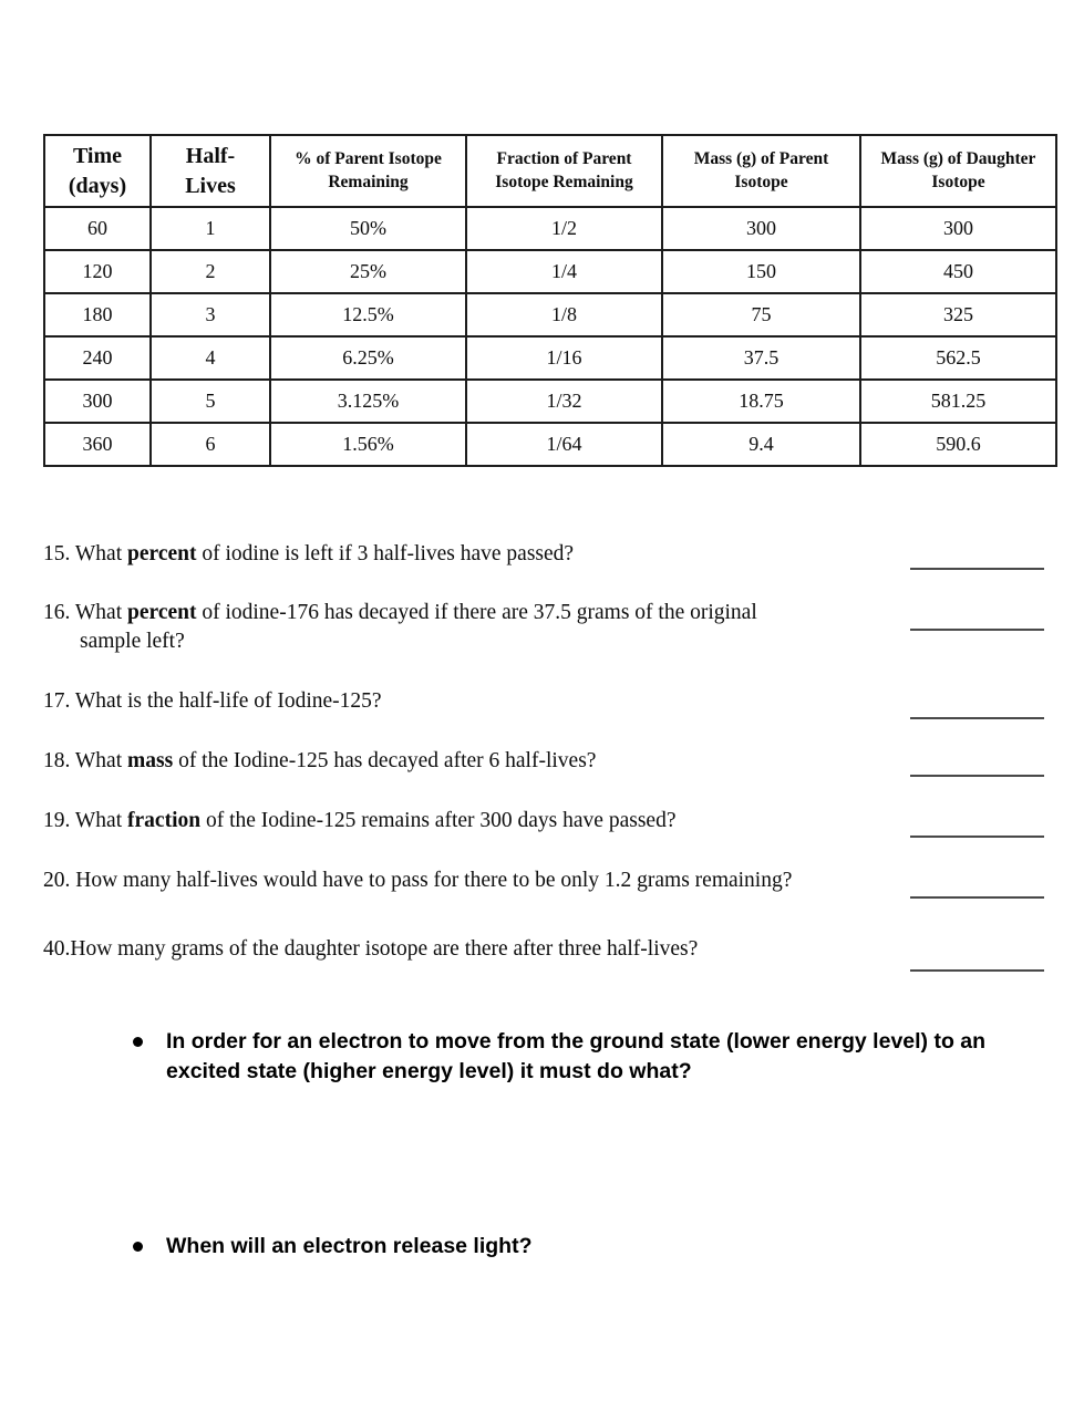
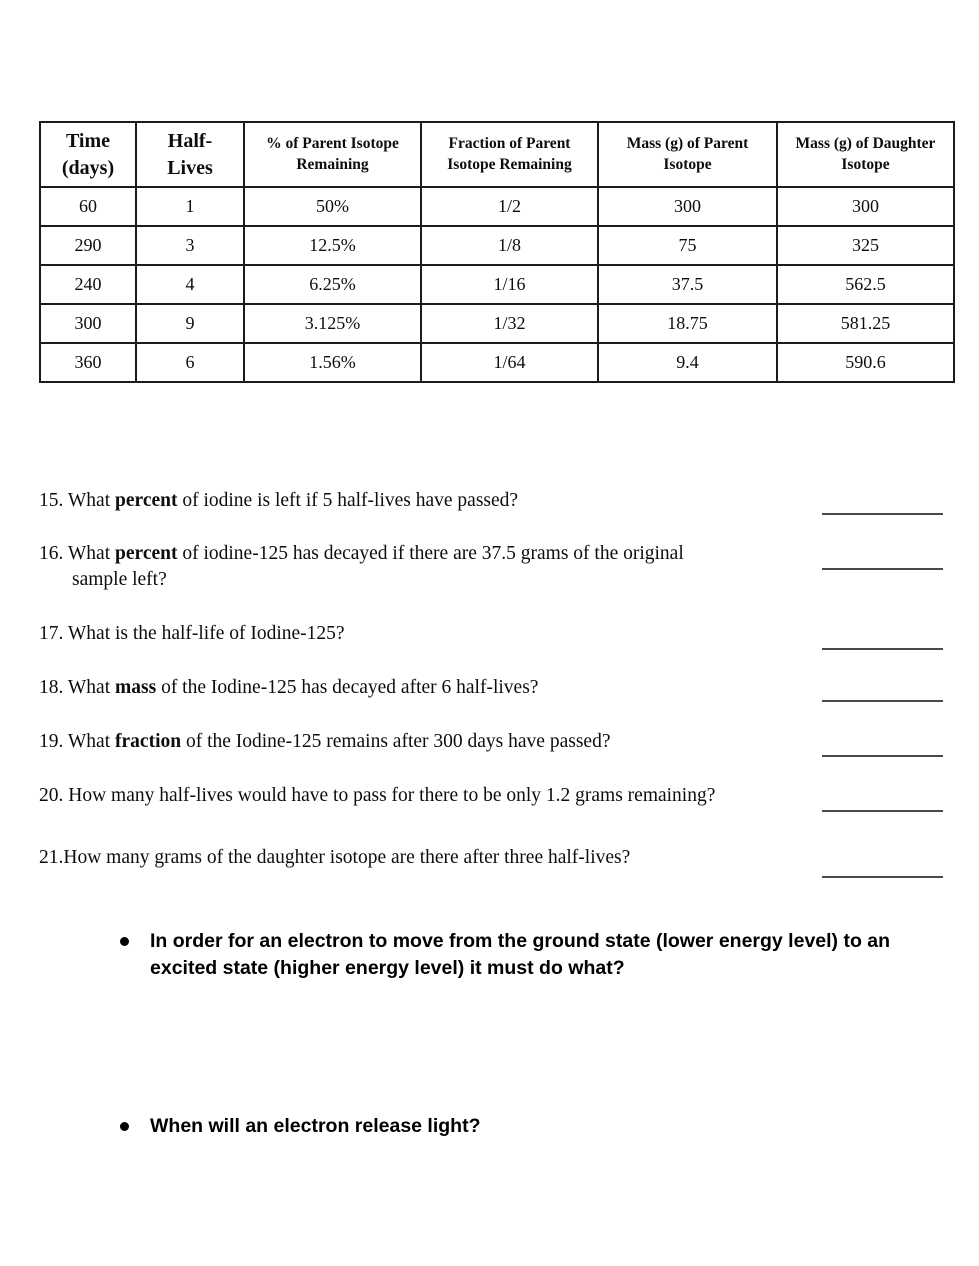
  Time(days)	Half-Lives	% of Parent IsotopeRemaining	Fraction of ParentIsotope Remaining	Mass (g) of ParentIsotope	Mass (g) of DaughterIsotope
  60	1	50%	1/2	300	300
- 120	2	25%	1/4	150	450
- 180	3	12.5%	1/8	75	325
+ 290	3	12.5%	1/8	75	325
  240	4	6.25%	1/16	37.5	562.5
- 300	5	3.125%	1/32	18.75	581.25
+ 300	9	3.125%	1/32	18.75	581.25
  360	6	1.56%	1/64	9.4	590.6
- 15. What percent of iodine is left if 3 half-lives have passed?
+ 15. What percent of iodine is left if 5 half-lives have passed?
- 16. What percent of iodine-176 has decayed if there are 37.5 grams of the original sample left?
+ 16. What percent of iodine-125 has decayed if there are 37.5 grams of the original sample left?
  17. What is the half-life of Iodine-125?
  18. What mass of the Iodine-125 has decayed after 6 half-lives?
  19. What fraction of the Iodine-125 remains after 300 days have passed?
  20. How many half-lives would have to pass for there to be only 1.2 grams remaining?
- 40.How many grams of the daughter isotope are there after three half-lives?
+ 21.How many grams of the daughter isotope are there after three half-lives?
  In order for an electron to move from the ground state (lower energy level) to an excited state (higher energy level) it must do what?
  When will an electron release light?
